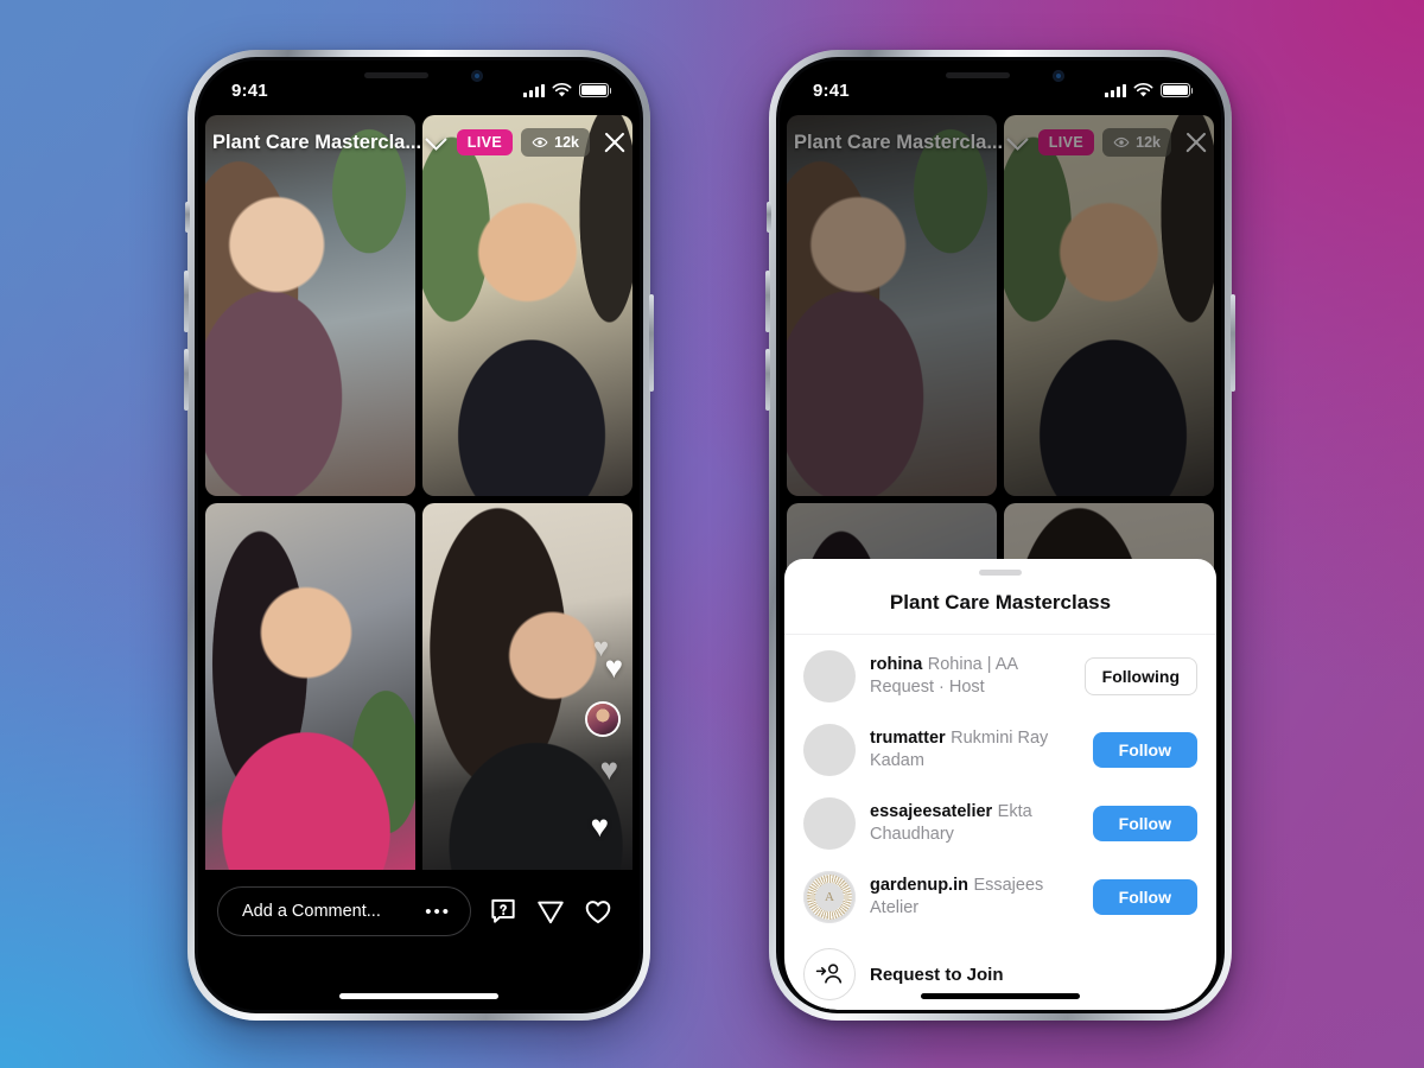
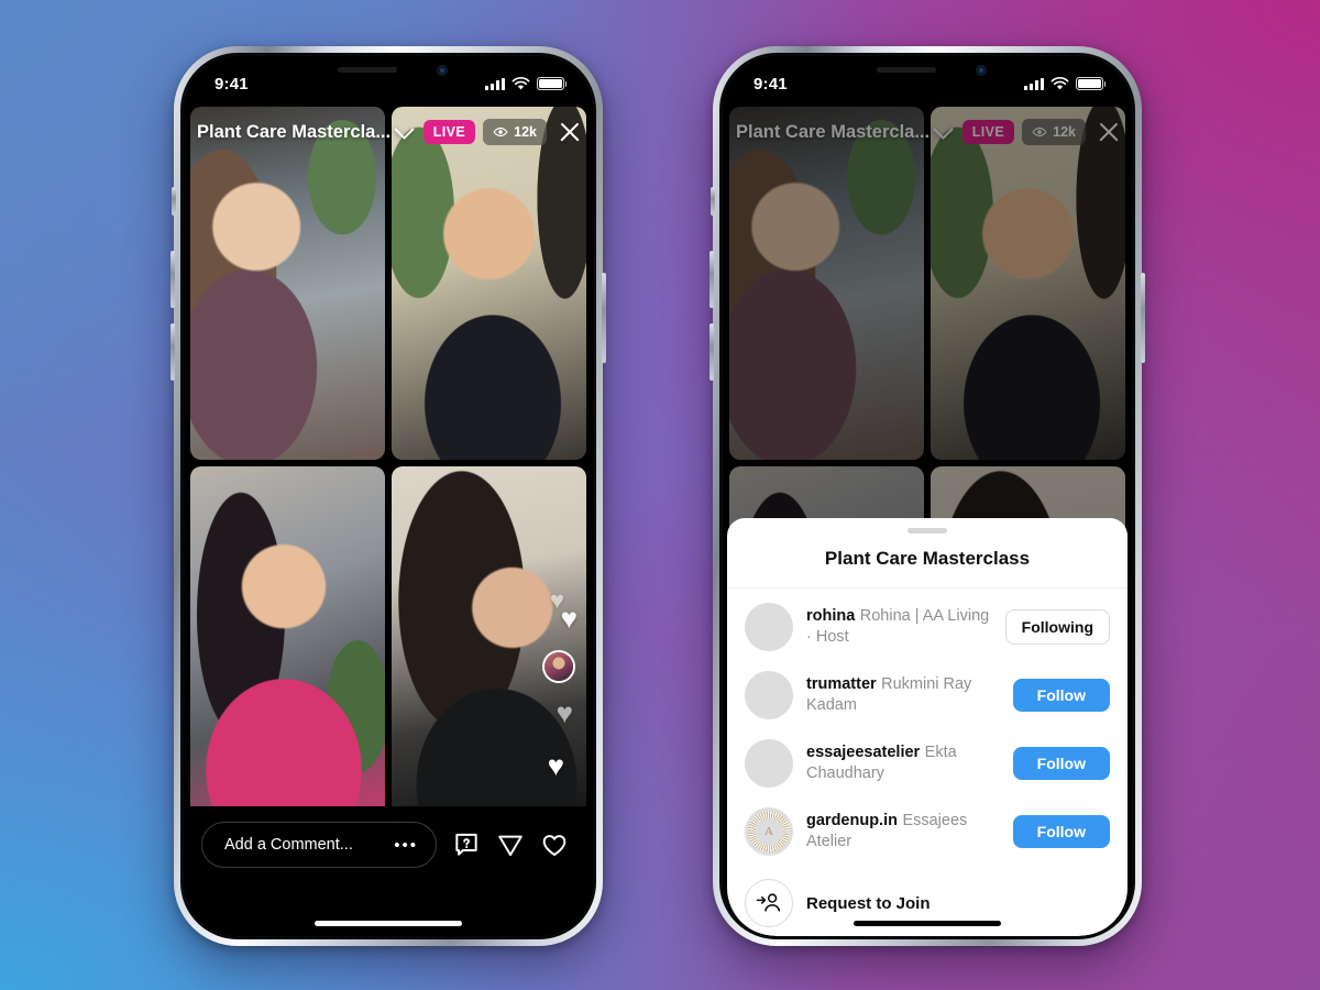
  ♥
  ♥
  ♥
  ♥
  Plant Care Mastercla...
  LIVE
  12k
  Add a Comment...
  •••
  9:41
  Plant Care Mastercla...
  LIVE
  12k
  Plant Care Masterclass
- rohina Rohina | AA Request · Host
+ rohina Rohina | AA Living · Host
  Following
  trumatter Rukmini Ray Kadam
  Follow
  essajeesatelier Ekta Chaudhary
  Follow
  gardenup.in Essajees Atelier
  Follow
  Request to Join
  9:41
